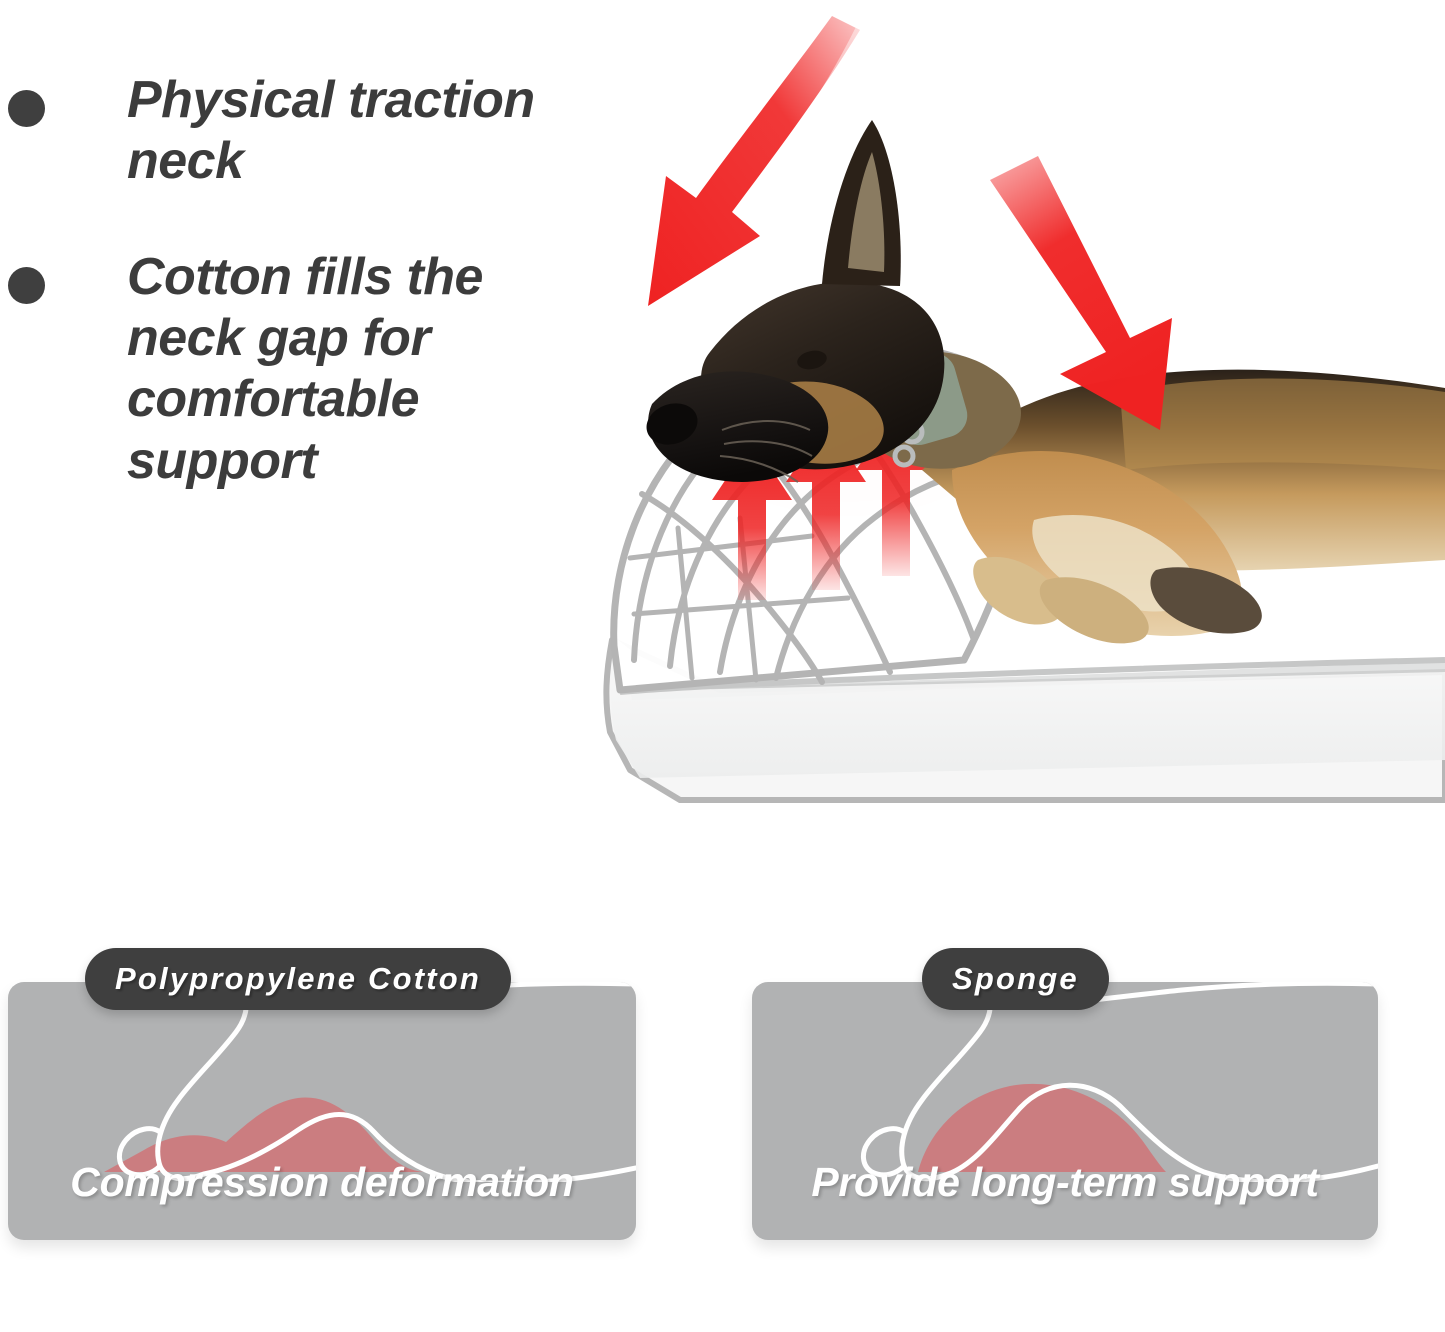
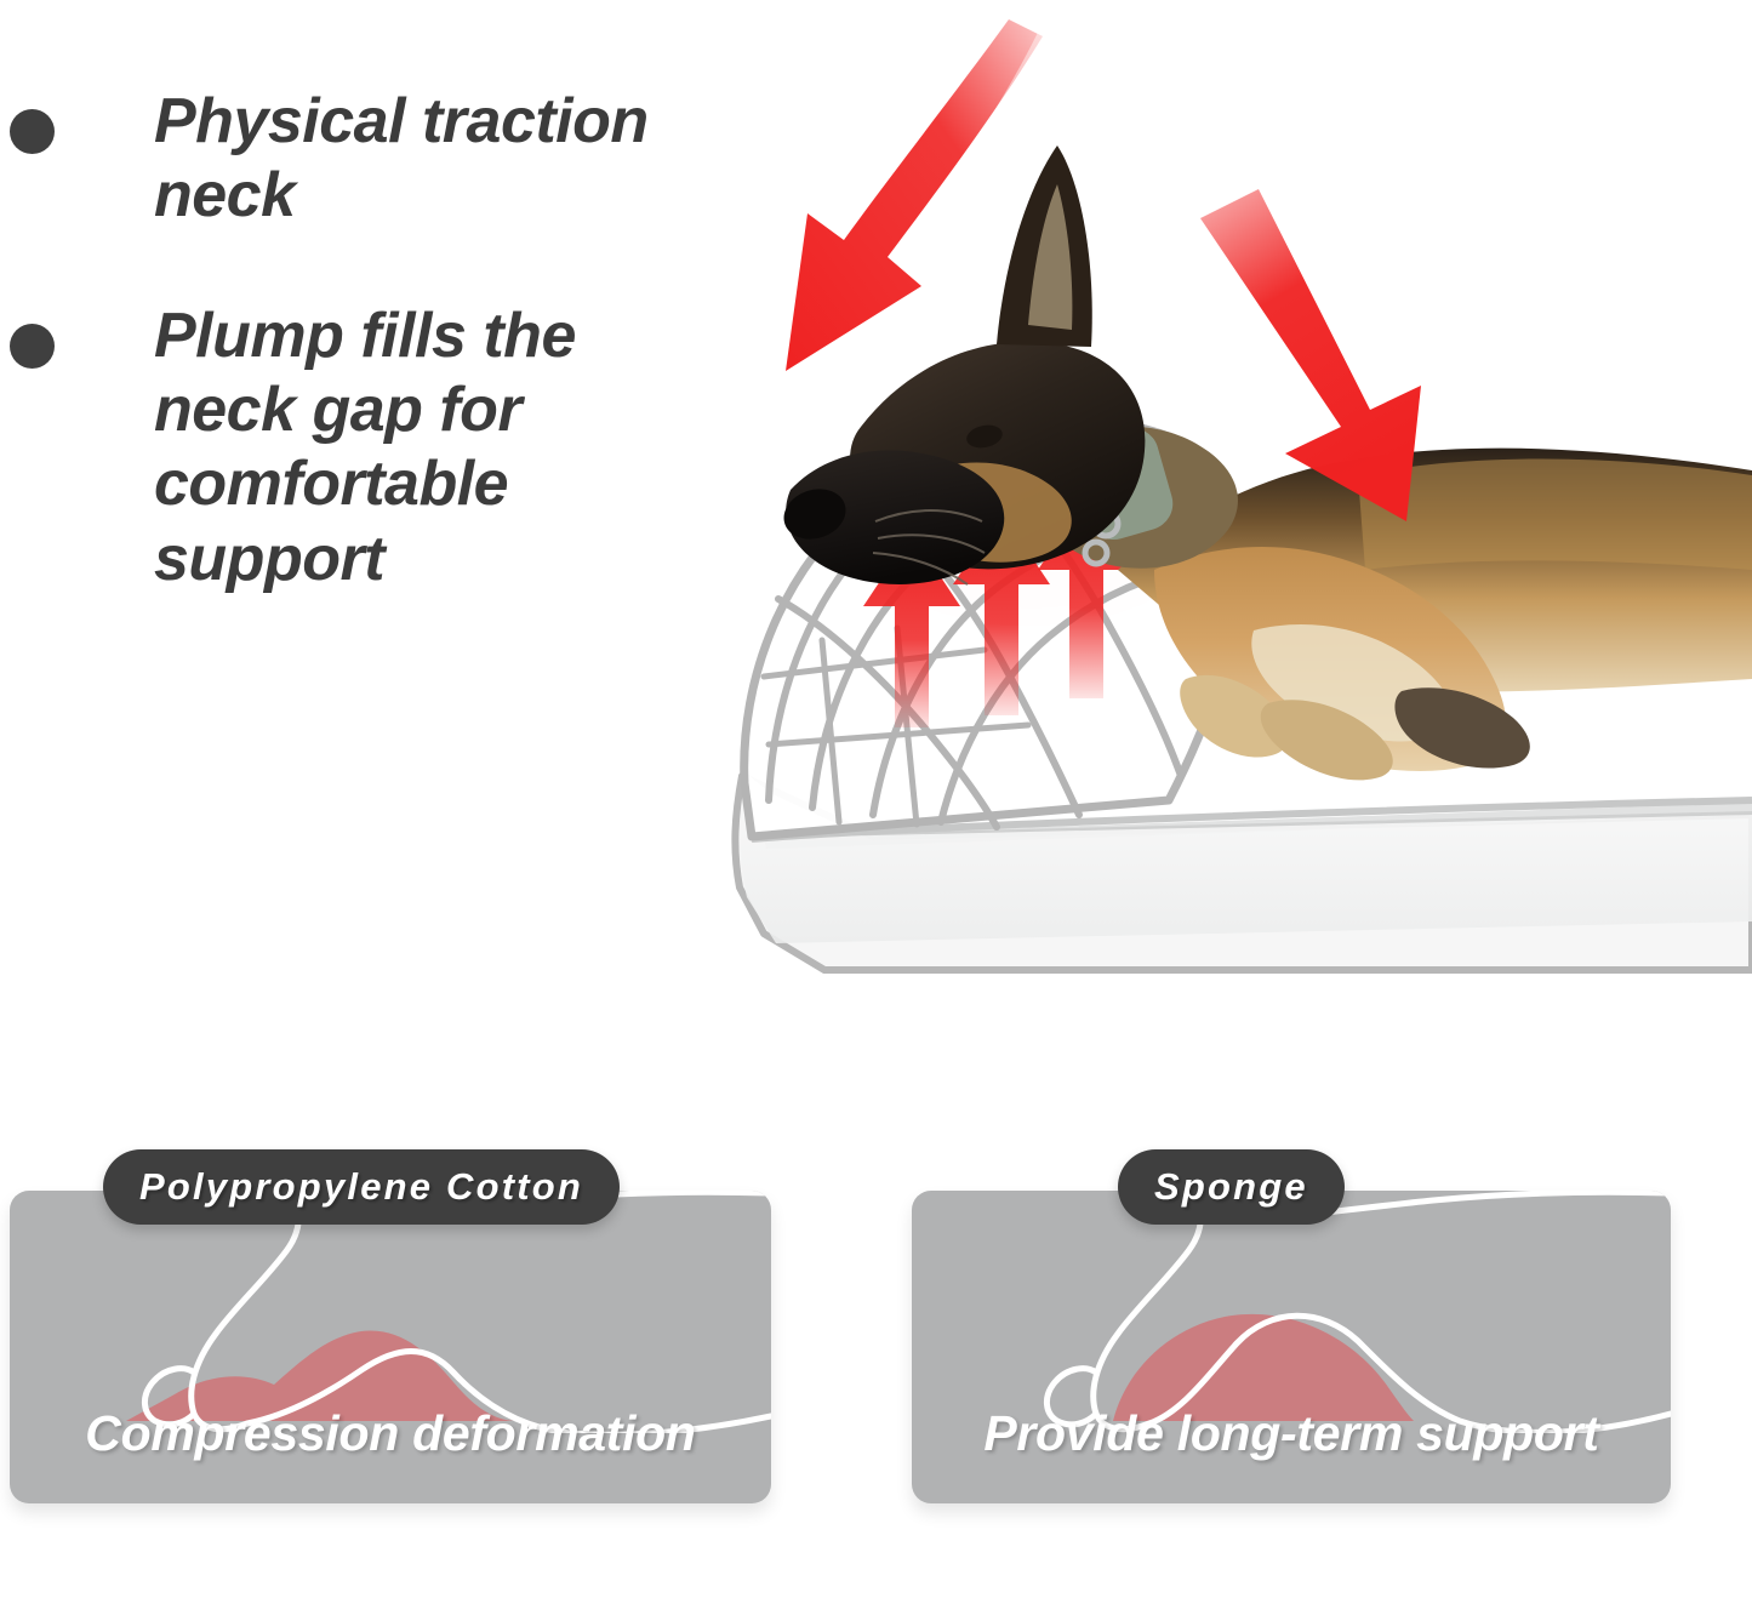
  Physical traction neck
- Cotton fills the neck gap for comfortable support
+ Plump fills the neck gap for comfortable support
  Polypropylene Cotton
  Compression deformation
  Sponge
  Provide long-term support
